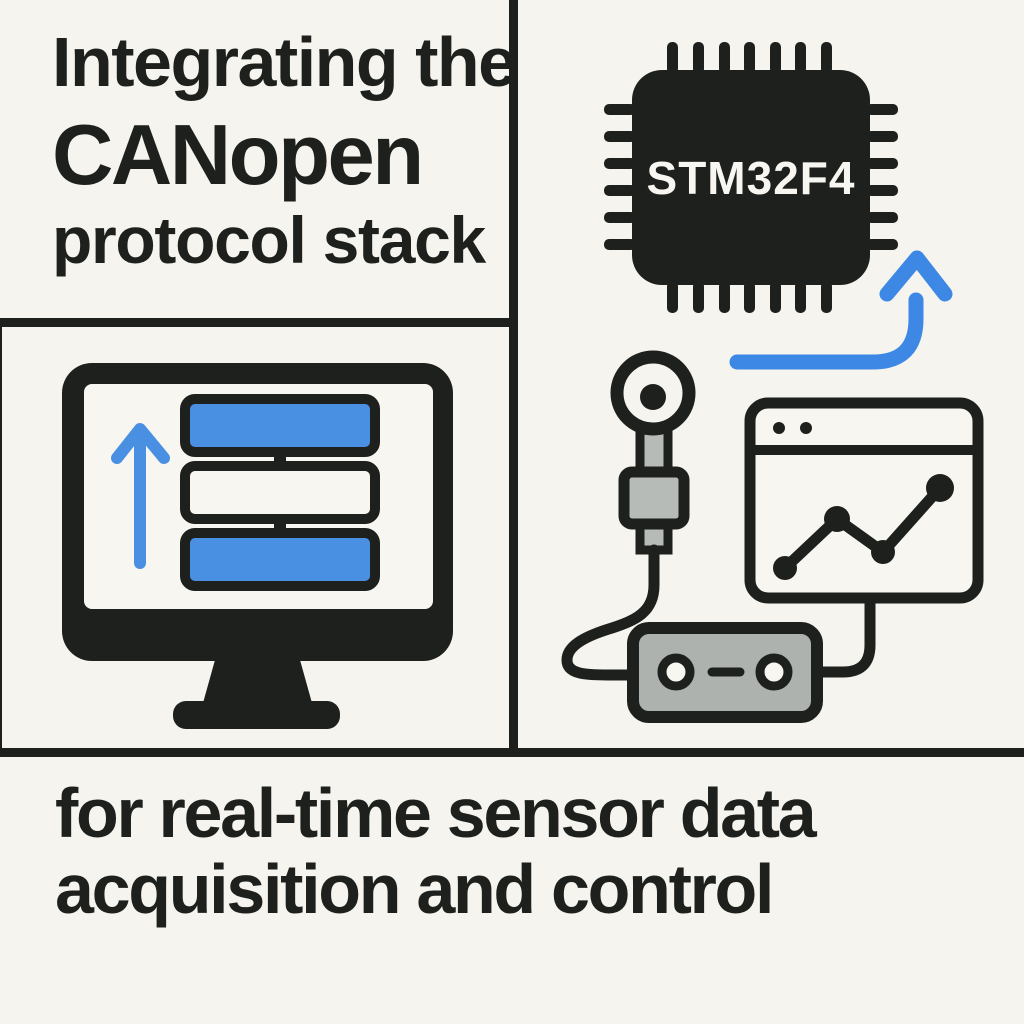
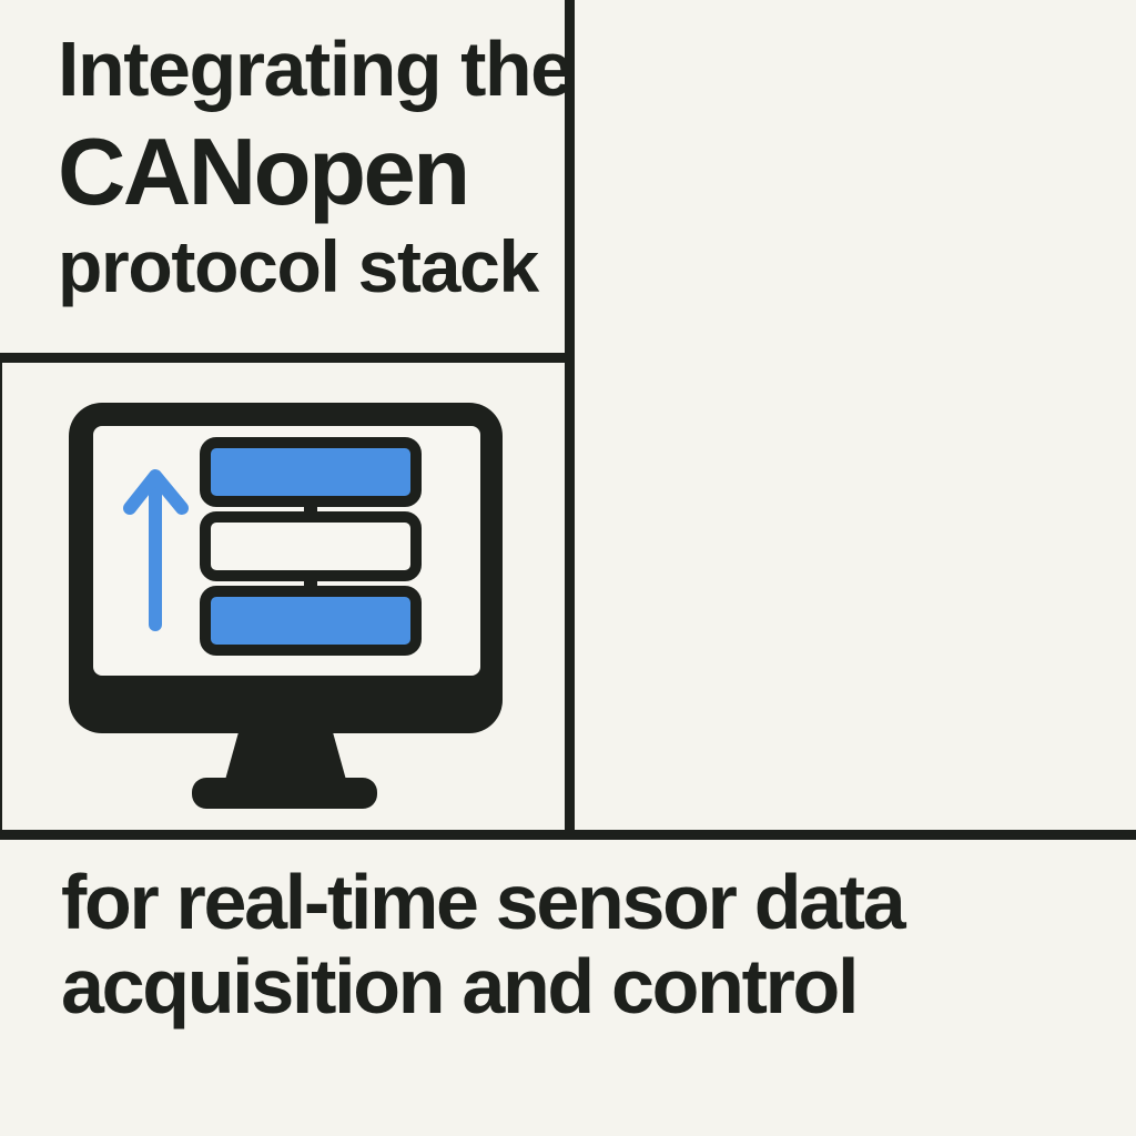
  Integrating the
  CANopen
  protocol stack
- STM32F4
  for real-time sensor data
  acquisition and control
